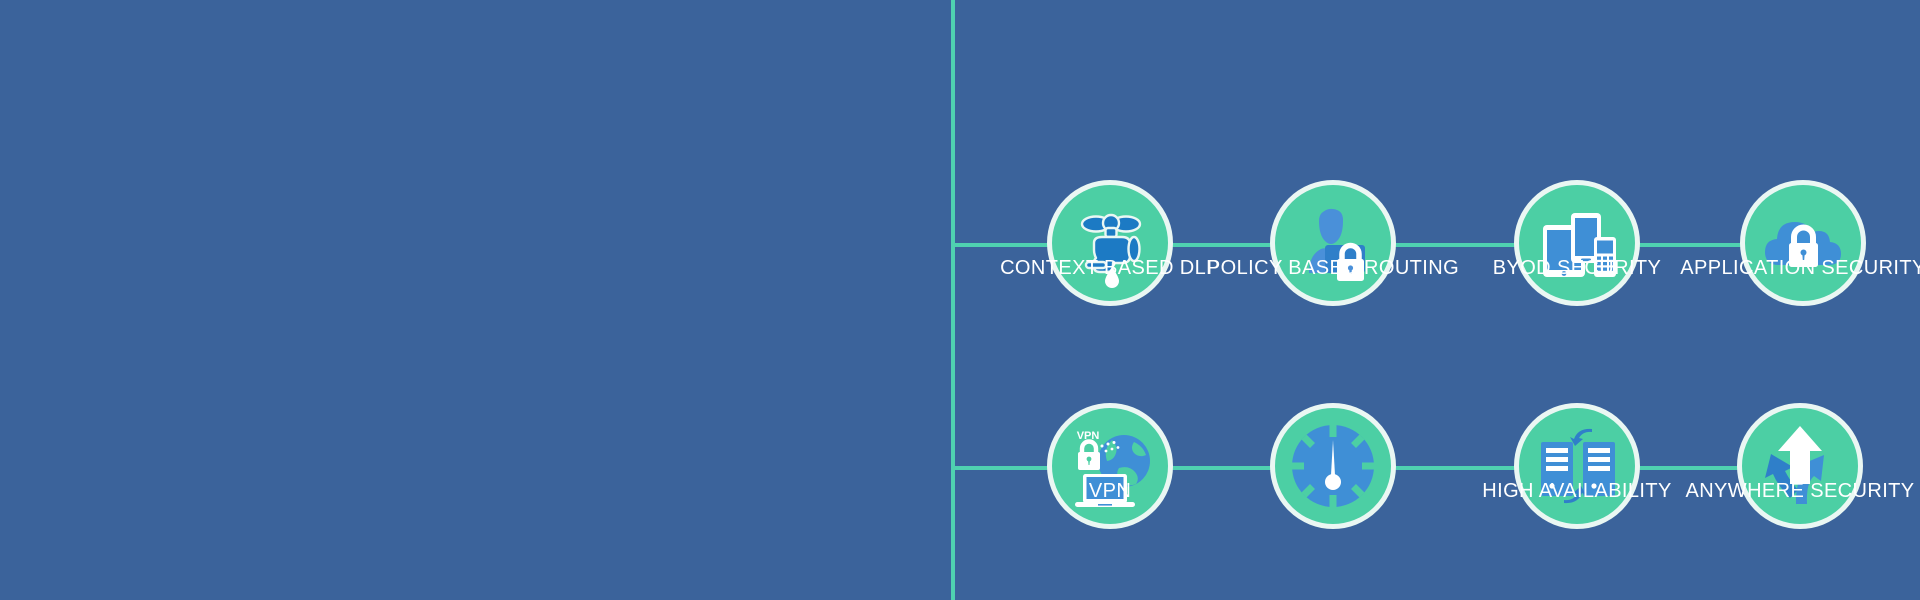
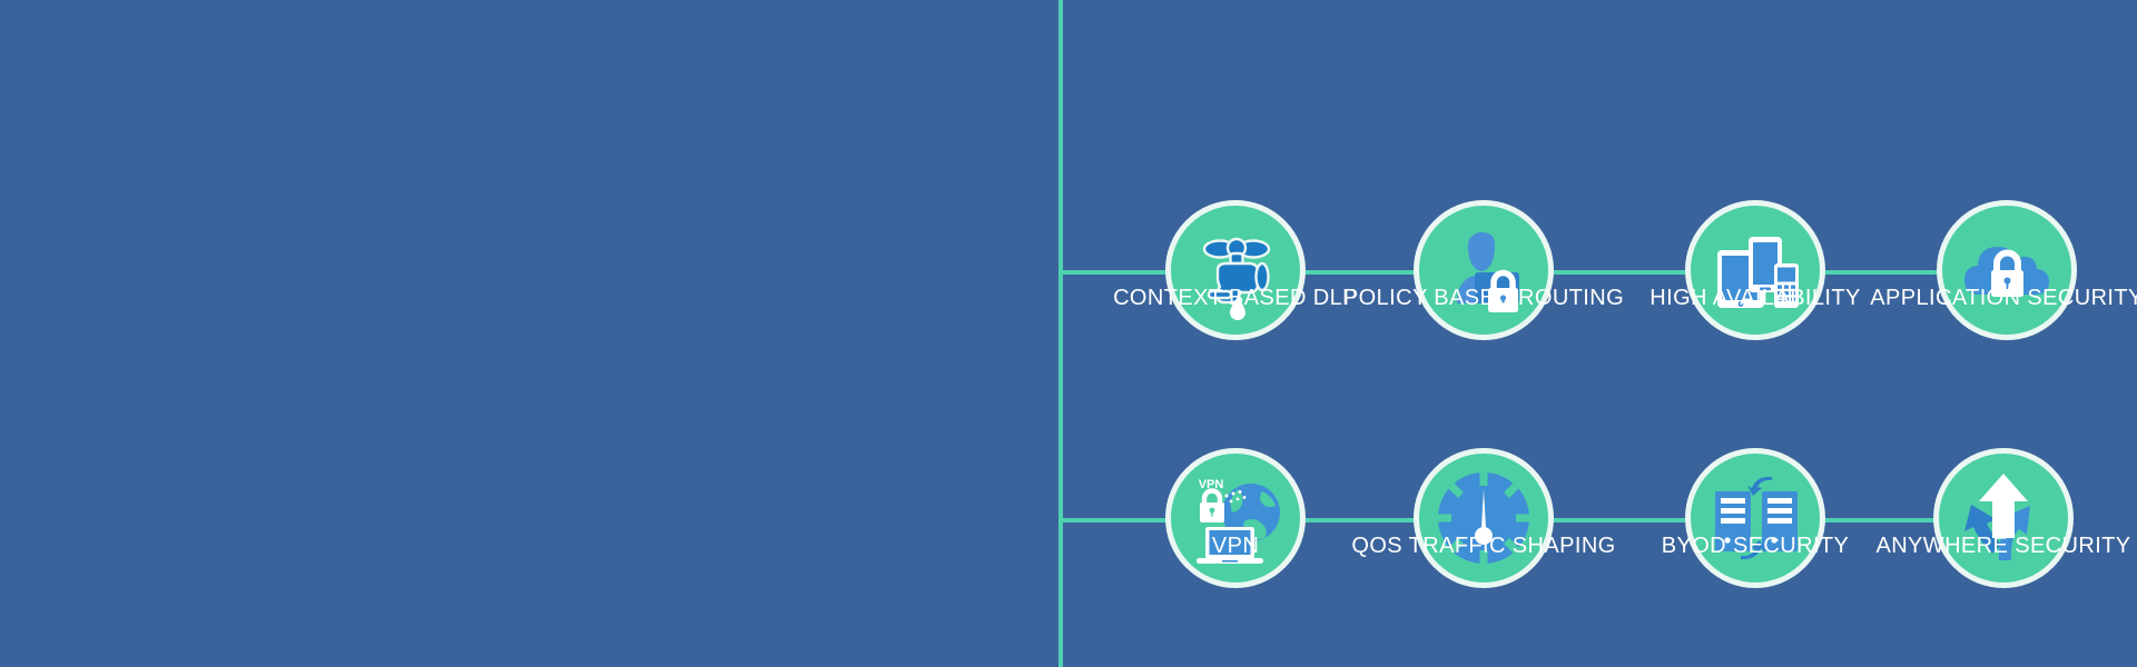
  CONTEXT BASED DLP
  POLICY BASED ROUTING
- BYOD SECURITY
+ HIGH AVAILABILITY
  APPLICATION SECURITY
  VPN
  VPN
+ QOS TRAFFIC SHAPING
- HIGH AVAILABILITY
+ BYOD SECURITY
  ANYWHERE SECURITY
